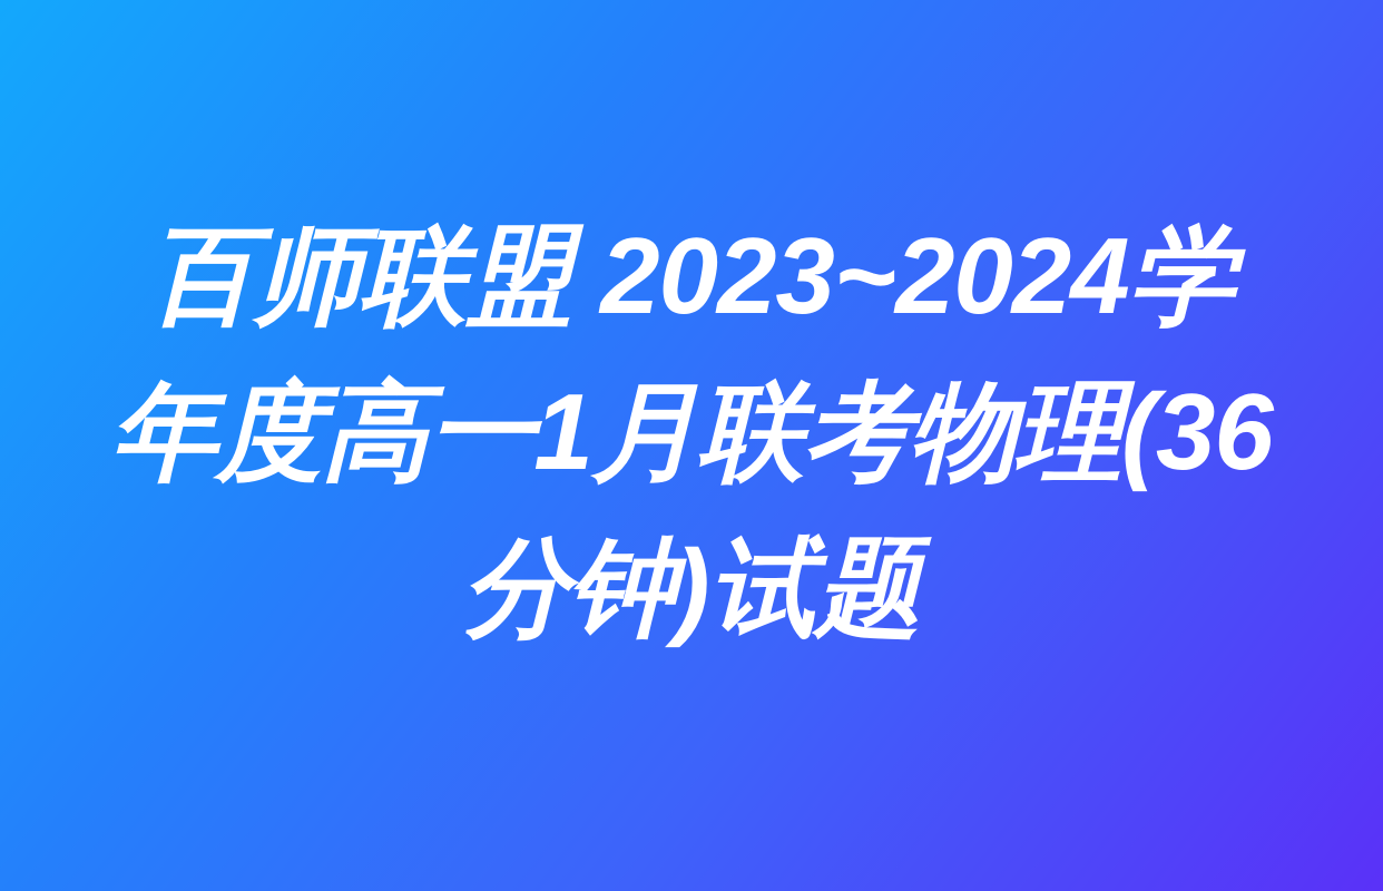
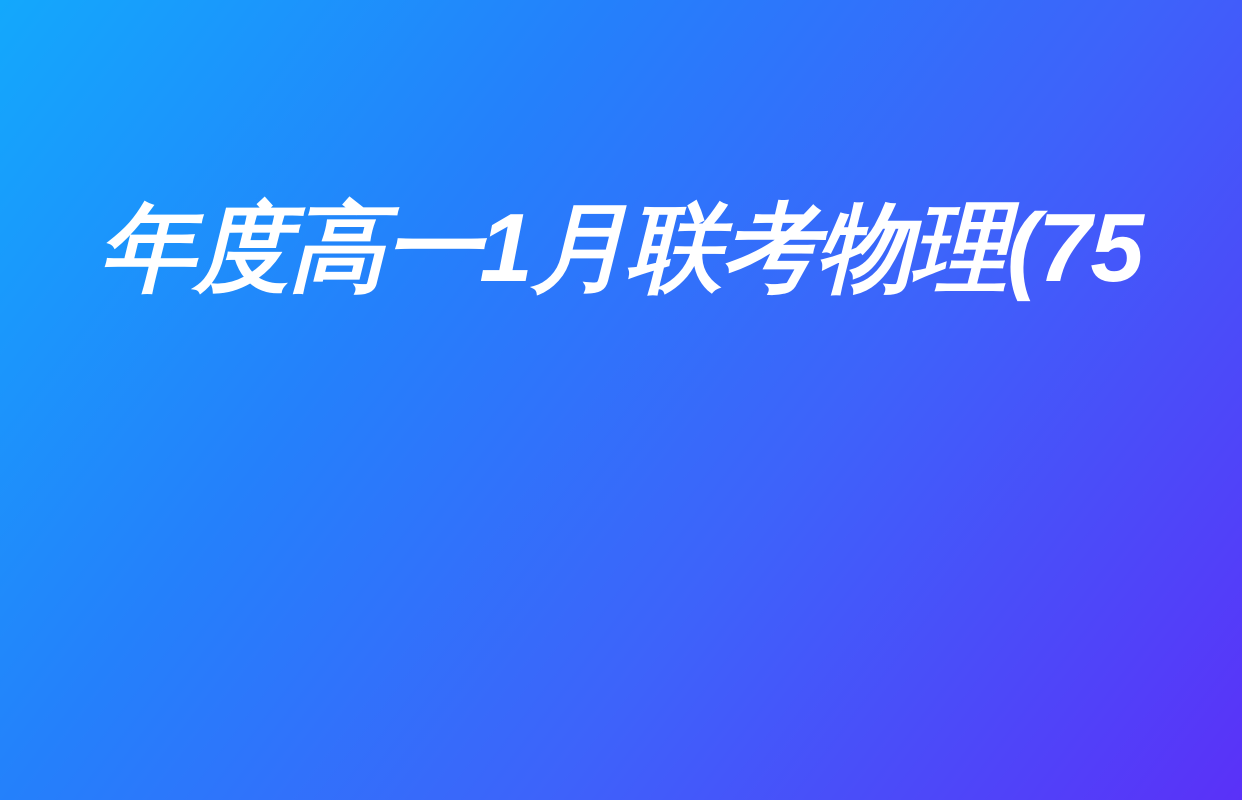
- 百师联盟 2023~2024学
- 年度高一1月联考物理(36
+ 年度高一1月联考物理(75
- 分钟)试题
